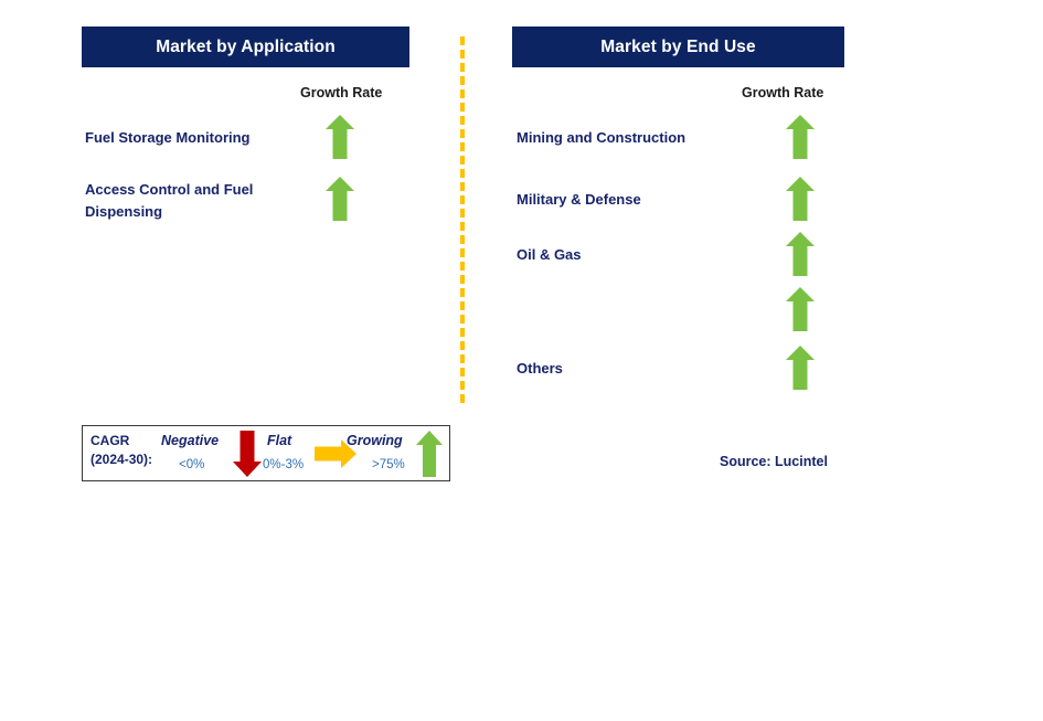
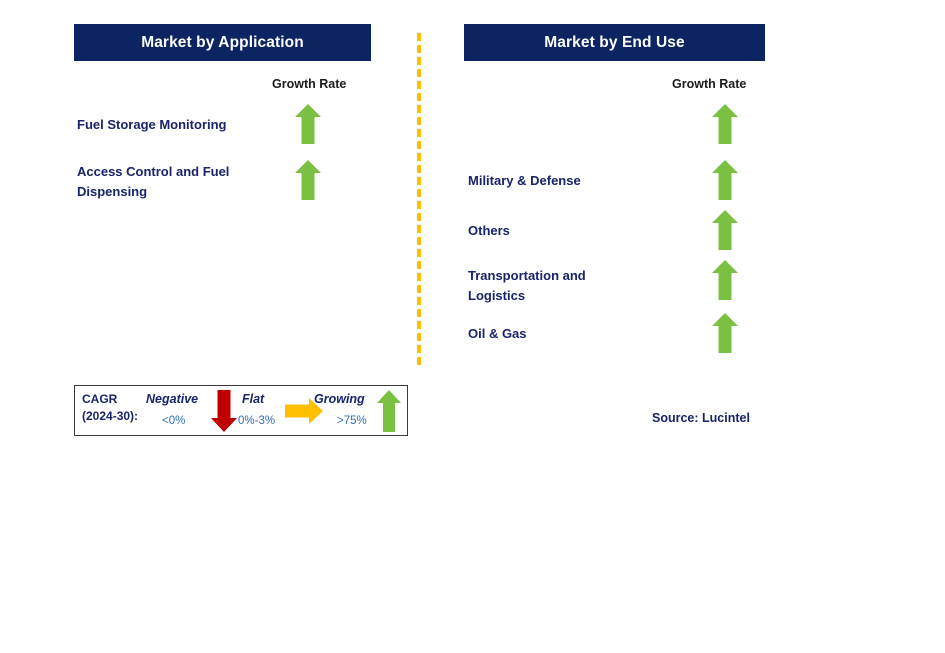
  Market by Application
  Growth Rate
  Fuel Storage Monitoring
  Access Control and Fuel Dispensing
  Market by End Use
  Growth Rate
- Mining and Construction
  Military & Defense
- Oil & Gas
+ Others
+ Transportation and Logistics
- Others
+ Oil & Gas
  CAGR
  (2024-30):
  Negative
  <0%
  Flat
  0%-3%
  Growing
  >75%
  Source: Lucintel
